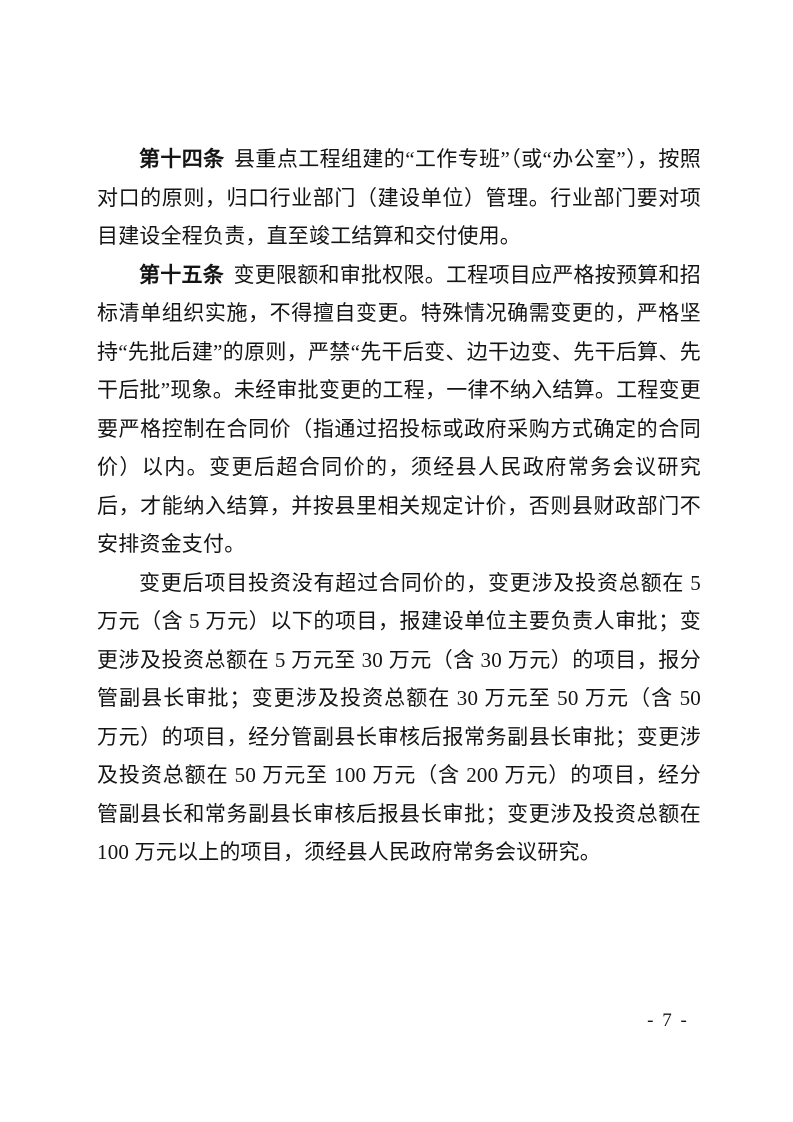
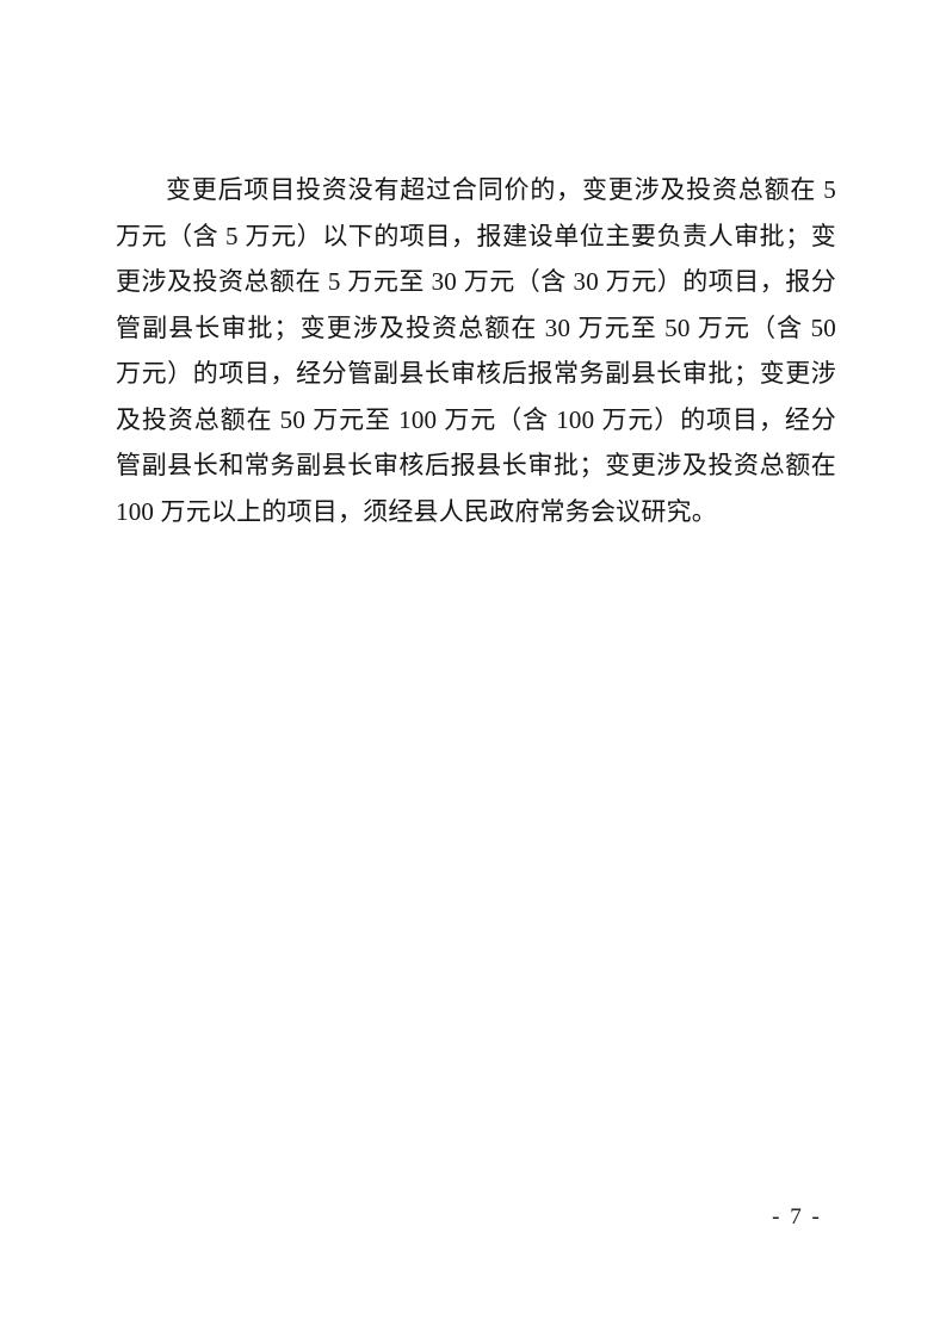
- 第十四条 县重点工程组建的“工作专班”（或“办公室”），按照对口的原则，归口行业部门（建设单位）管理。行业部门要对项目建设全程负责，直至竣工结算和交付使用。
- 第十五条 变更限额和审批权限。工程项目应严格按预算和招标清单组织实施，不得擅自变更。特殊情况确需变更的，严格坚持“先批后建”的原则，严禁“先干后变、边干边变、先干后算、先干后批”现象。未经审批变更的工程，一律不纳入结算。工程变更要严格控制在合同价（指通过招投标或政府采购方式确定的合同价）以内。变更后超合同价的，须经县人民政府常务会议研究后，才能纳入结算，并按县里相关规定计价，否则县财政部门不安排资金支付。
- 变更后项目投资没有超过合同价的，变更涉及投资总额在 5 万元（含 5 万元）以下的项目，报建设单位主要负责人审批；变更涉及投资总额在 5 万元至 30 万元（含 30 万元）的项目，报分管副县长审批；变更涉及投资总额在 30 万元至 50 万元（含 50 万元）的项目，经分管副县长审核后报常务副县长审批；变更涉及投资总额在 50 万元至 100 万元（含 200 万元）的项目，经分管副县长和常务副县长审核后报县长审批；变更涉及投资总额在 100 万元以上的项目，须经县人民政府常务会议研究。
+ 变更后项目投资没有超过合同价的，变更涉及投资总额在 5 万元（含 5 万元）以下的项目，报建设单位主要负责人审批；变更涉及投资总额在 5 万元至 30 万元（含 30 万元）的项目，报分管副县长审批；变更涉及投资总额在 30 万元至 50 万元（含 50 万元）的项目，经分管副县长审核后报常务副县长审批；变更涉及投资总额在 50 万元至 100 万元（含 100 万元）的项目，经分管副县长和常务副县长审核后报县长审批；变更涉及投资总额在 100 万元以上的项目，须经县人民政府常务会议研究。
  - 7 -
